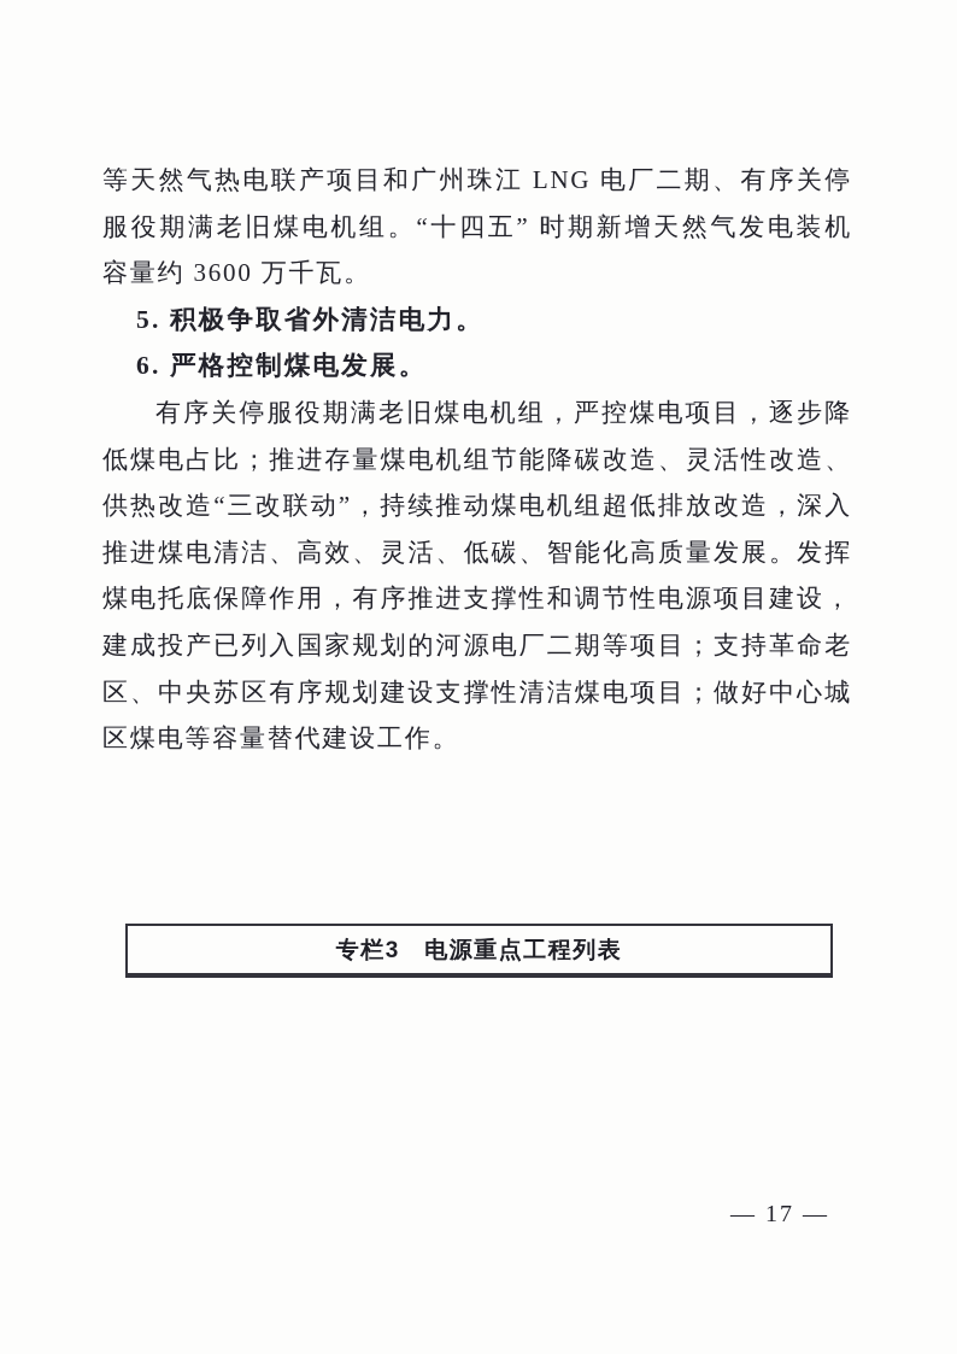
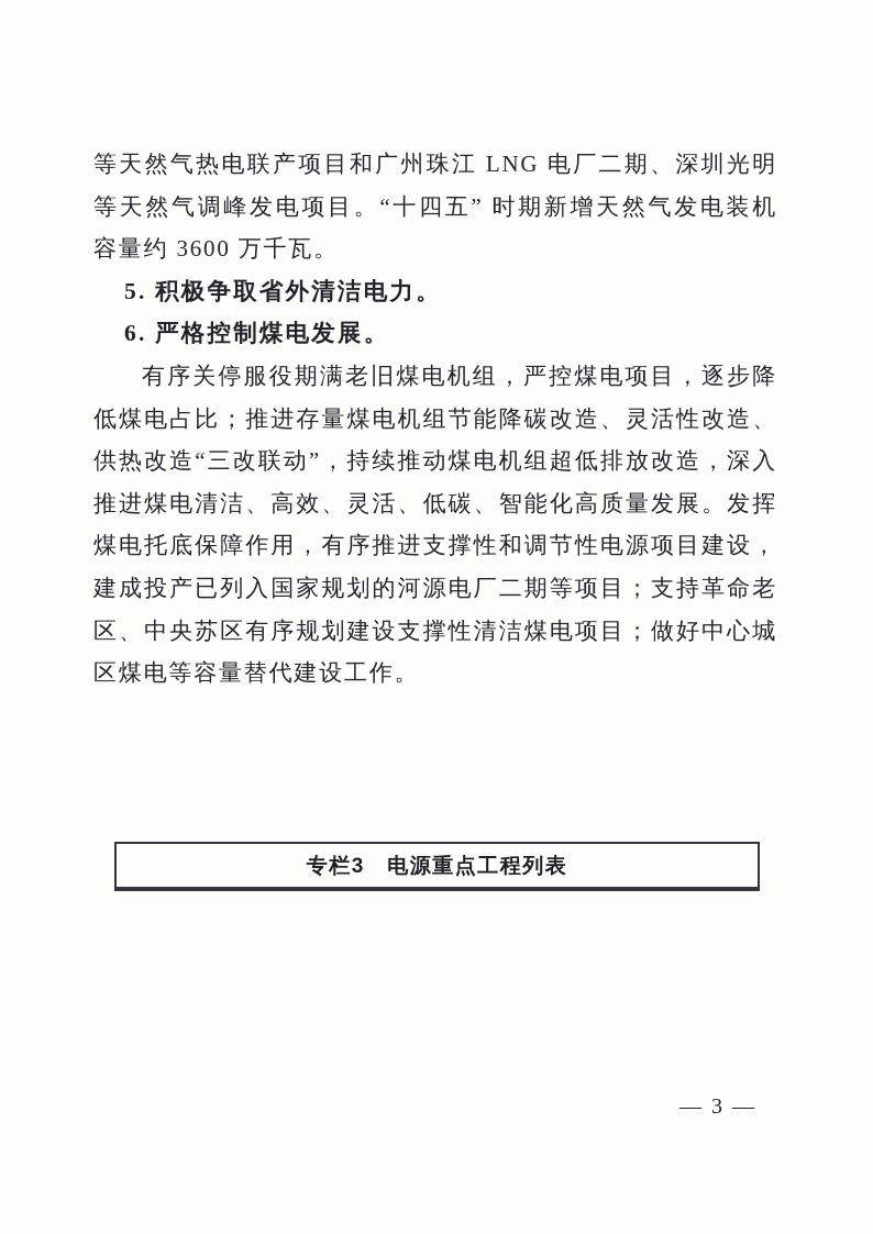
- 等天然气热电联产项目和广州珠江 LNG 电厂二期、有序关停服役期满老旧煤电机组。“十四五” 时期新增天然气发电装机容量约 3600 万千瓦。
+ 等天然气热电联产项目和广州珠江 LNG 电厂二期、深圳光明等天然气调峰发电项目。“十四五” 时期新增天然气发电装机容量约 3600 万千瓦。
  5. 积极争取省外清洁电力。
  6. 严格控制煤电发展。
  有序关停服役期满老旧煤电机组，严控煤电项目，逐步降低煤电占比；推进存量煤电机组节能降碳改造、灵活性改造、供热改造“三改联动”，持续推动煤电机组超低排放改造，深入推进煤电清洁、高效、灵活、低碳、智能化高质量发展。发挥煤电托底保障作用，有序推进支撑性和调节性电源项目建设，建成投产已列入国家规划的河源电厂二期等项目；支持革命老区、中央苏区有序规划建设支撑性清洁煤电项目；做好中心城区煤电等容量替代建设工作。
  专栏3 电源重点工程列表
- — 17 —
+ — 3 —
